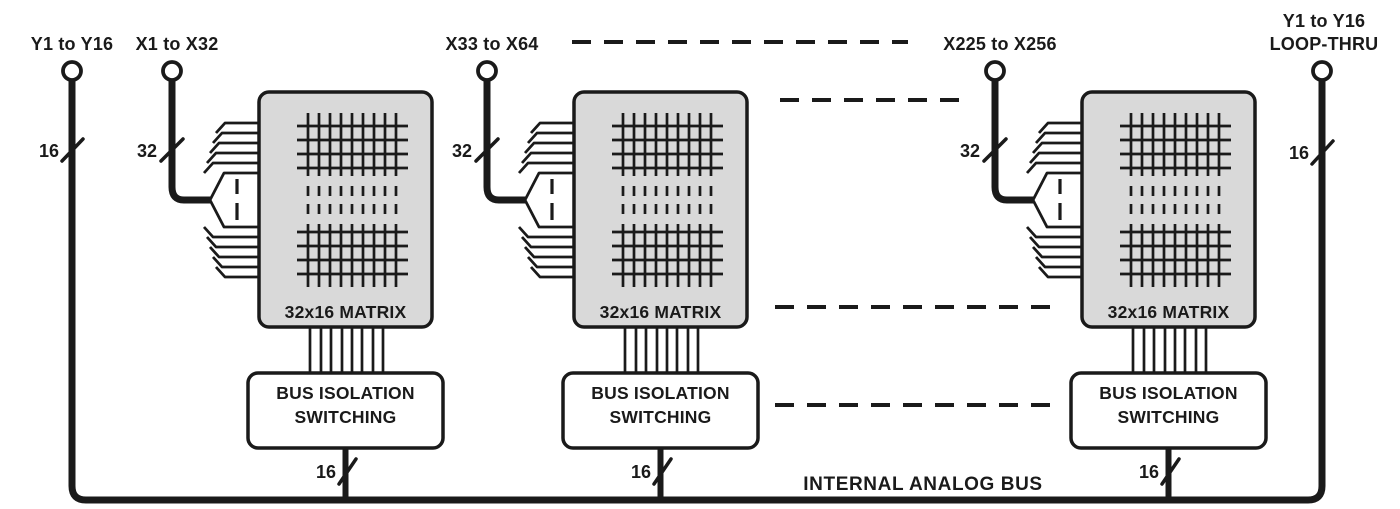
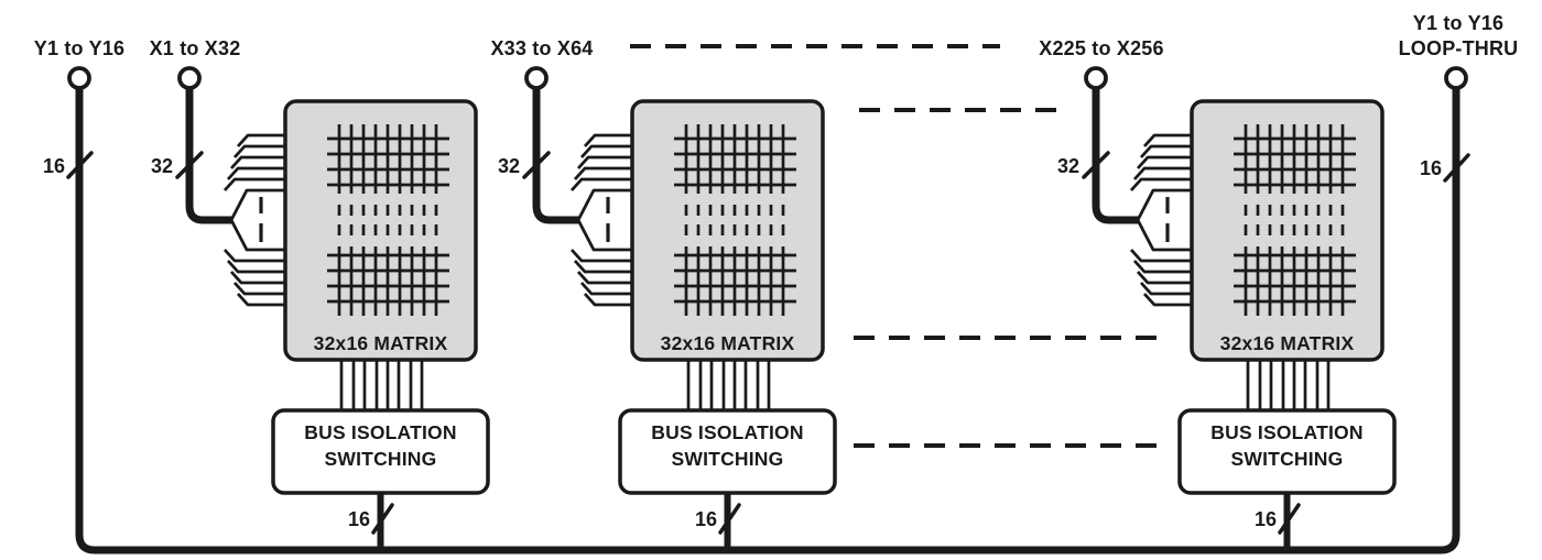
  Y1 to Y16
  16
  Y1 to Y16
  LOOP-THRU
  16
- INTERNAL ANALOG BUS
  X1 to X32
  32
  32x16 MATRIX
  BUS ISOLATION
  SWITCHING
  16
  X33 to X64
  32
  32x16 MATRIX
  BUS ISOLATION
  SWITCHING
  16
  X225 to X256
  32
  32x16 MATRIX
  BUS ISOLATION
  SWITCHING
  16
